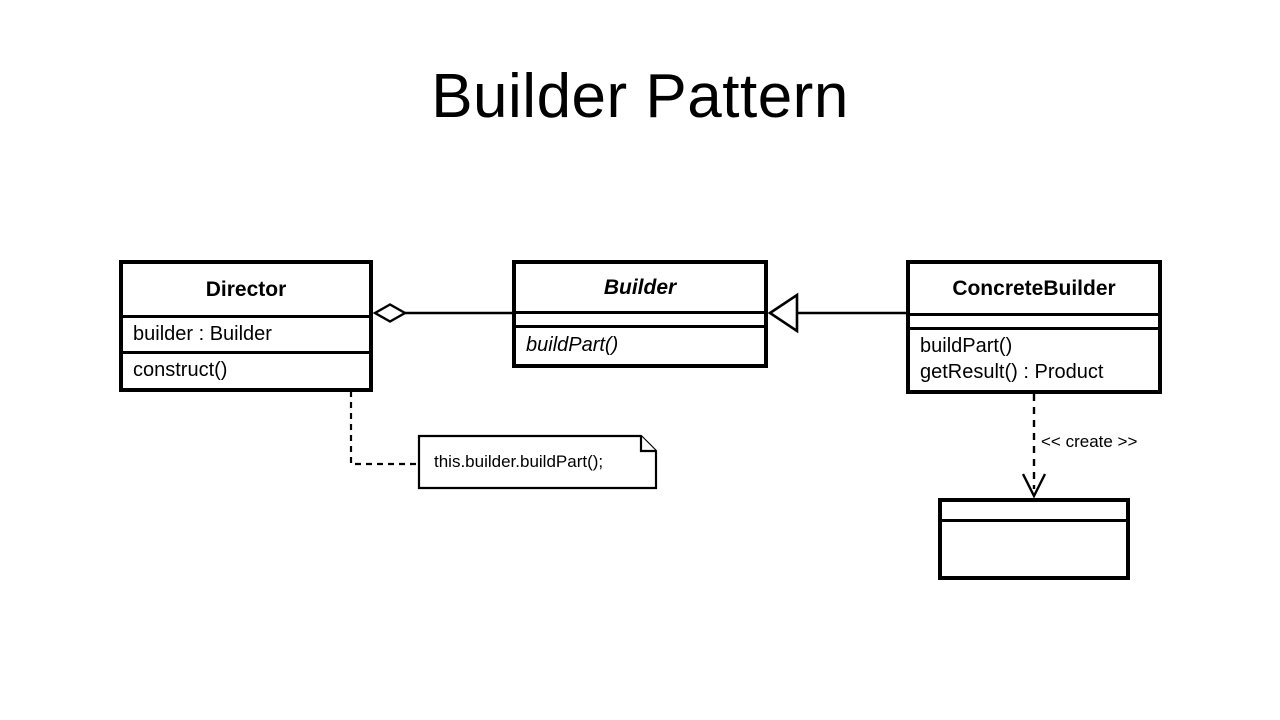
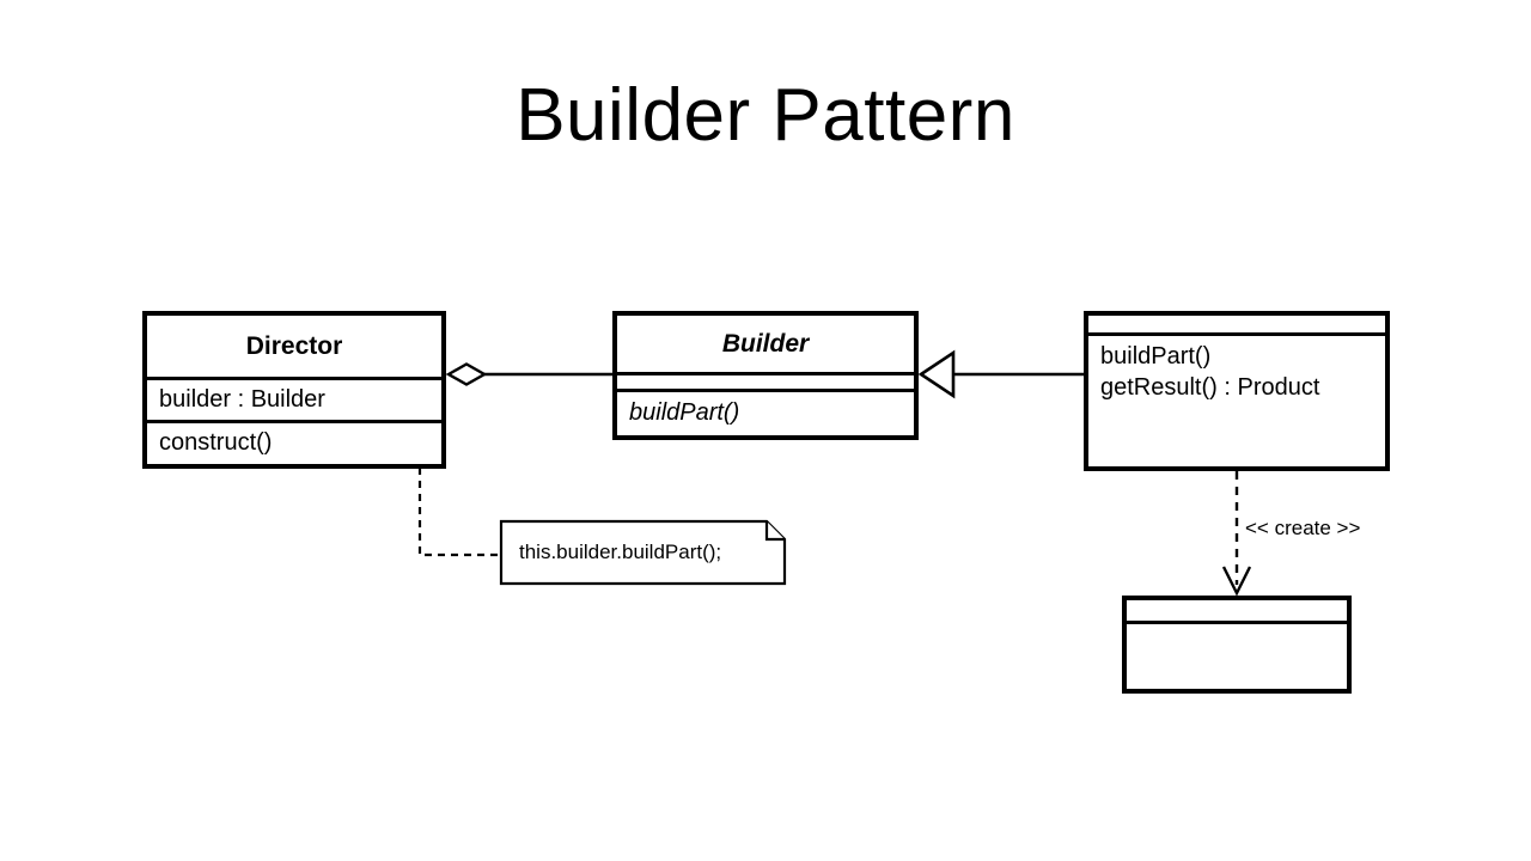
  Builder Pattern
  Director
  builder : Builder
  construct()
  Builder
  buildPart()
- ConcreteBuilder
  buildPart()
  getResult() : Product
  this.builder.buildPart();
  << create >>
